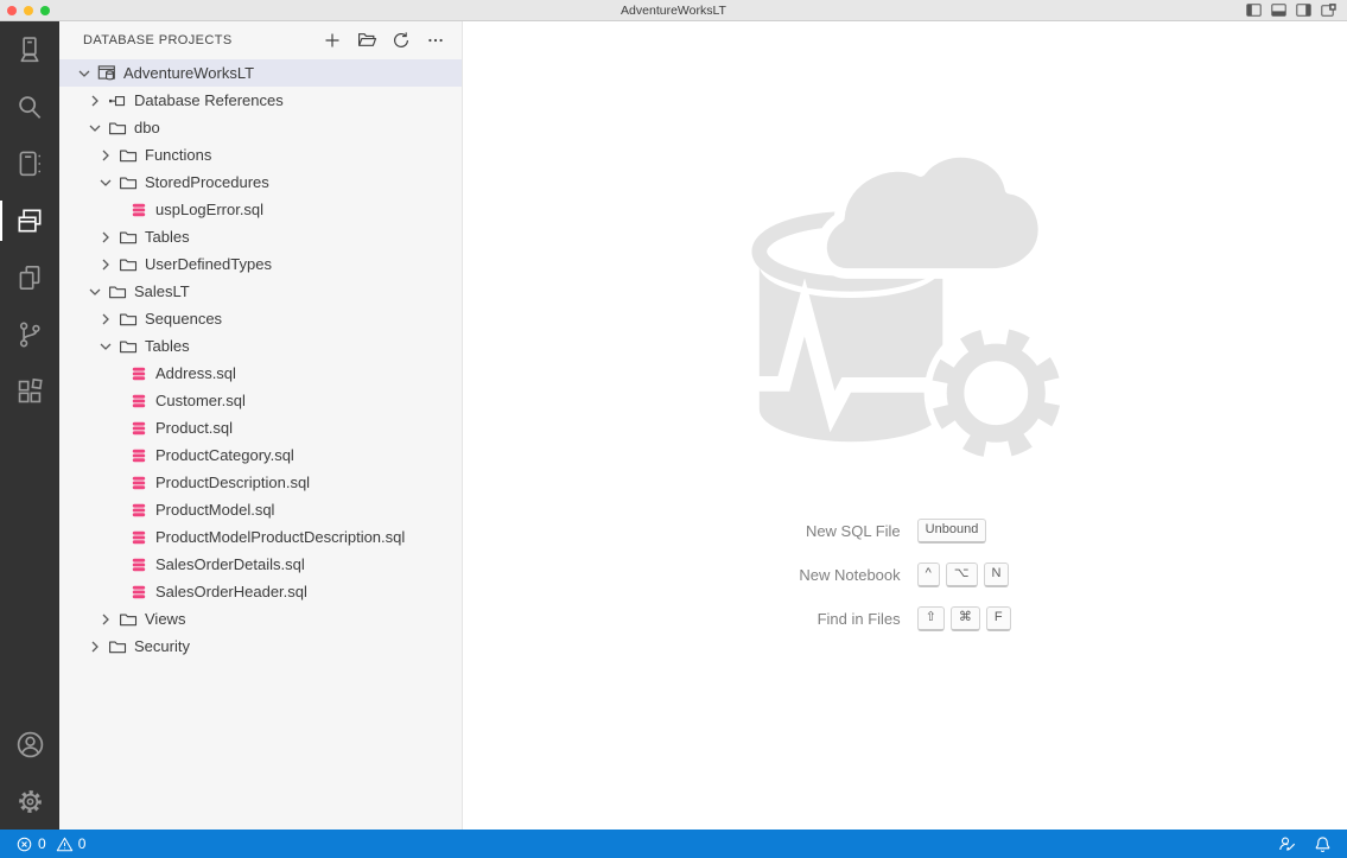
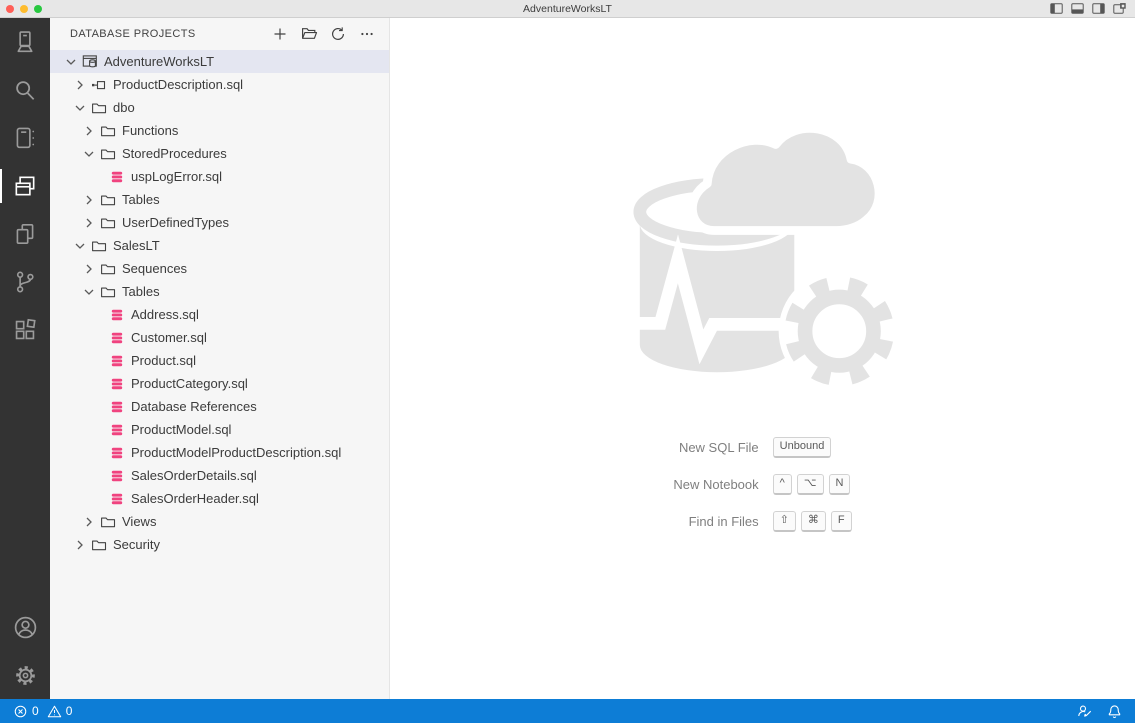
  AdventureWorksLT
  DATABASE PROJECTS
  AdventureWorksLT
- Database References
+ ProductDescription.sql
  dbo
  Functions
  StoredProcedures
  uspLogError.sql
  Tables
  UserDefinedTypes
  SalesLT
  Sequences
  Tables
  Address.sql
  Customer.sql
  Product.sql
  ProductCategory.sql
- ProductDescription.sql
+ Database References
  ProductModel.sql
  ProductModelProductDescription.sql
  SalesOrderDetails.sql
  SalesOrderHeader.sql
  Views
  Security
  New SQL File
  Unbound
  New Notebook
  ^
  ⌥
  N
  Find in Files
  ⇧
  ⌘
  F
  0
  0
